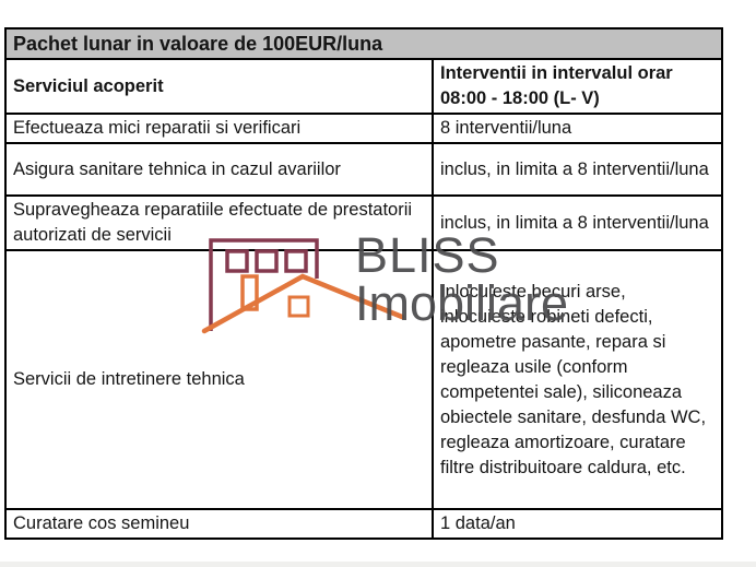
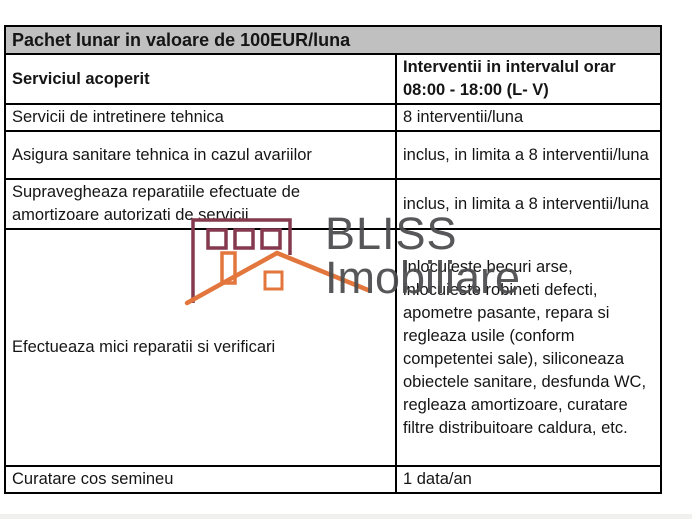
  Pachet lunar in valoare de 100EUR/luna
  Serviciul acoperit	Interventii in intervalul orar 08:00 - 18:00 (L- V)
- Efectueaza mici reparatii si verificari	8 interventii/luna
+ Servicii de intretinere tehnica	8 interventii/luna
  Asigura sanitare tehnica in cazul avariilor	inclus, in limita a 8 interventii/luna
- Supravegheaza reparatiile efectuate de prestatorii autorizati de servicii	inclus, in limita a 8 interventii/luna
+ Supravegheaza reparatiile efectuate de amortizoare autorizati de servicii	inclus, in limita a 8 interventii/luna
- Servicii de intretinere tehnica	Inlocuieste becuri arse, inlocuieste robineti defecti, apometre pasante, repara si regleaza usile (conform competentei sale), siliconeaza obiectele sanitare, desfunda WC, regleaza amortizoare, curatare filtre distribuitoare caldura, etc.
+ Efectueaza mici reparatii si verificari	Inlocuieste becuri arse, inlocuieste robineti defecti, apometre pasante, repara si regleaza usile (conform competentei sale), siliconeaza obiectele sanitare, desfunda WC, regleaza amortizoare, curatare filtre distribuitoare caldura, etc.
  Curatare cos semineu	1 data/an
  BLISS
  Imobiliare
